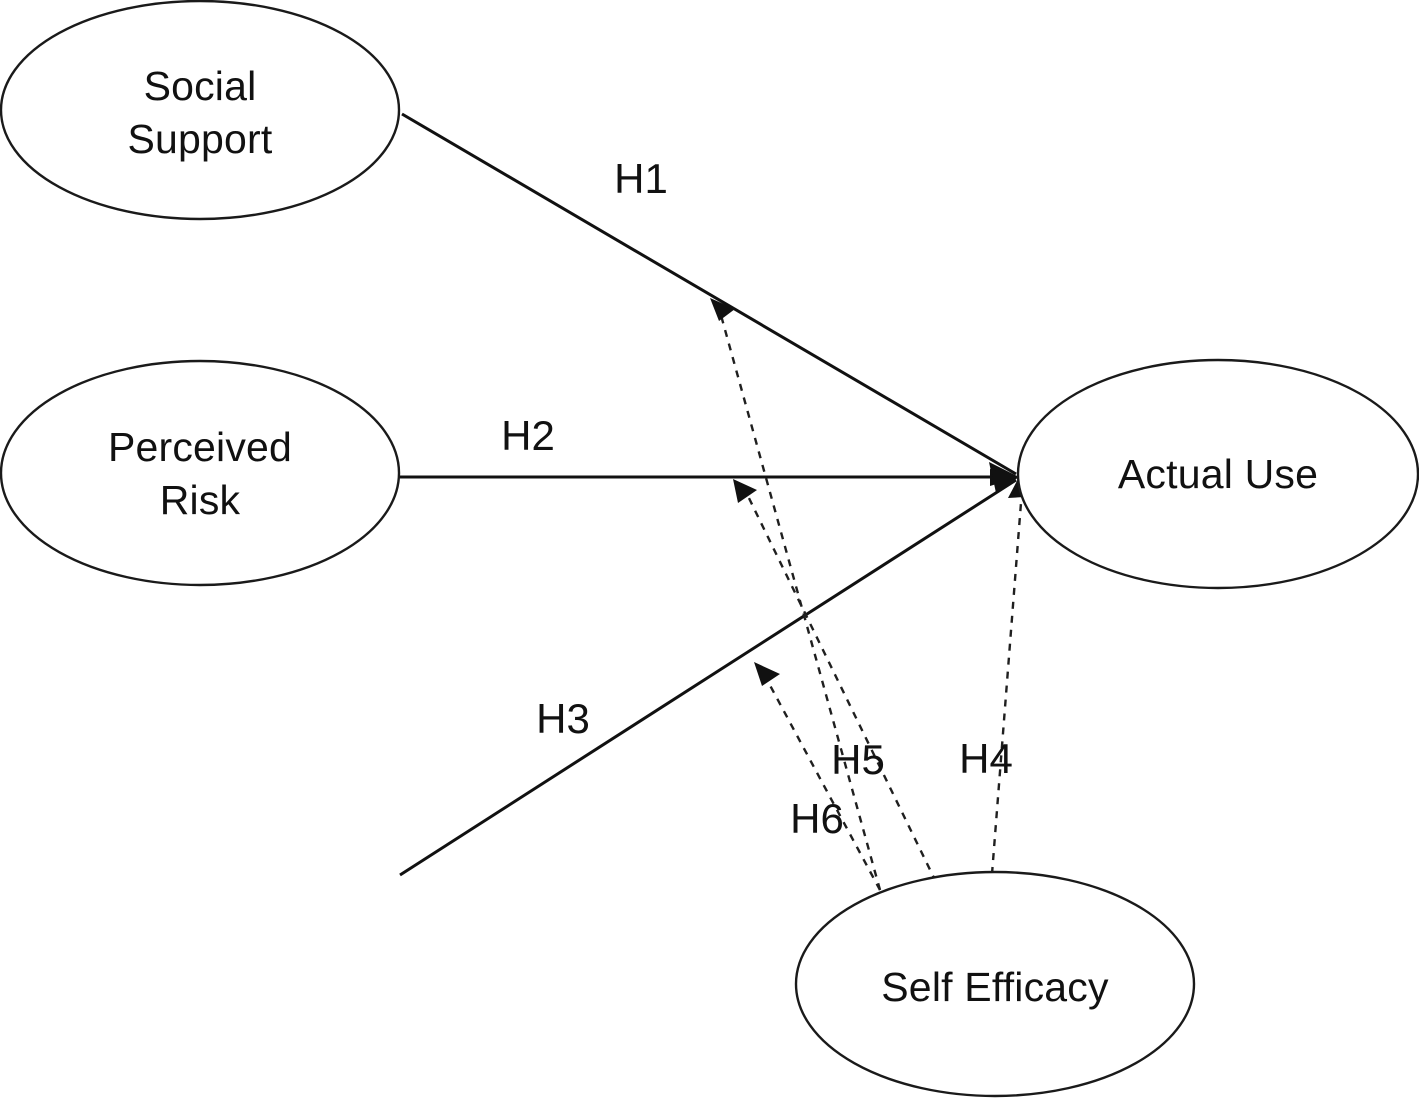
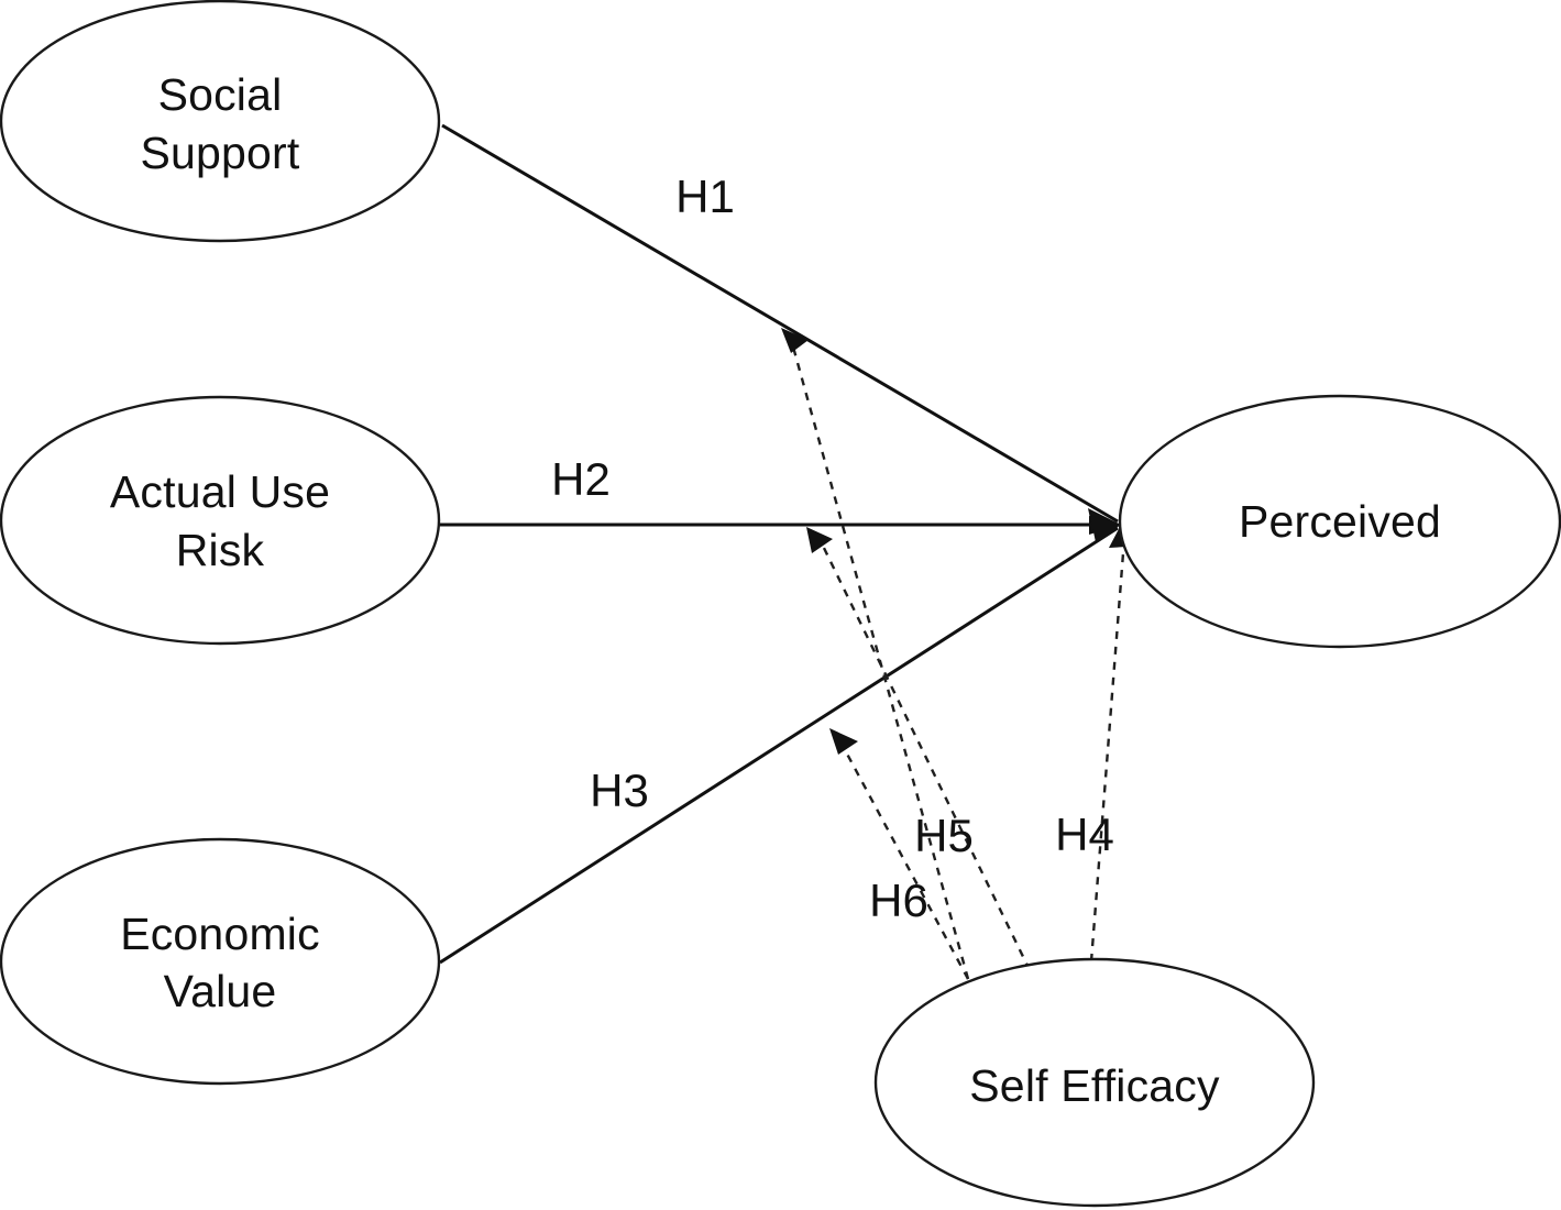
  Social
  Support
- Perceived
+ Actual Use
  Risk
+ Economic
+ Value
- Actual Use
+ Perceived
  Self Efficacy
  H1
  H2
  H3
  H4
  H5
  H6
